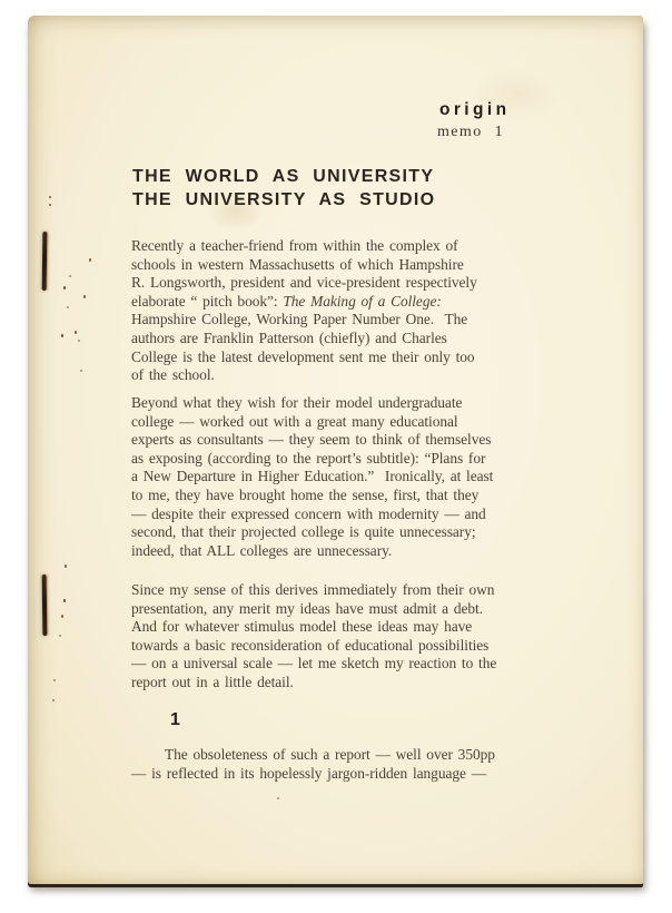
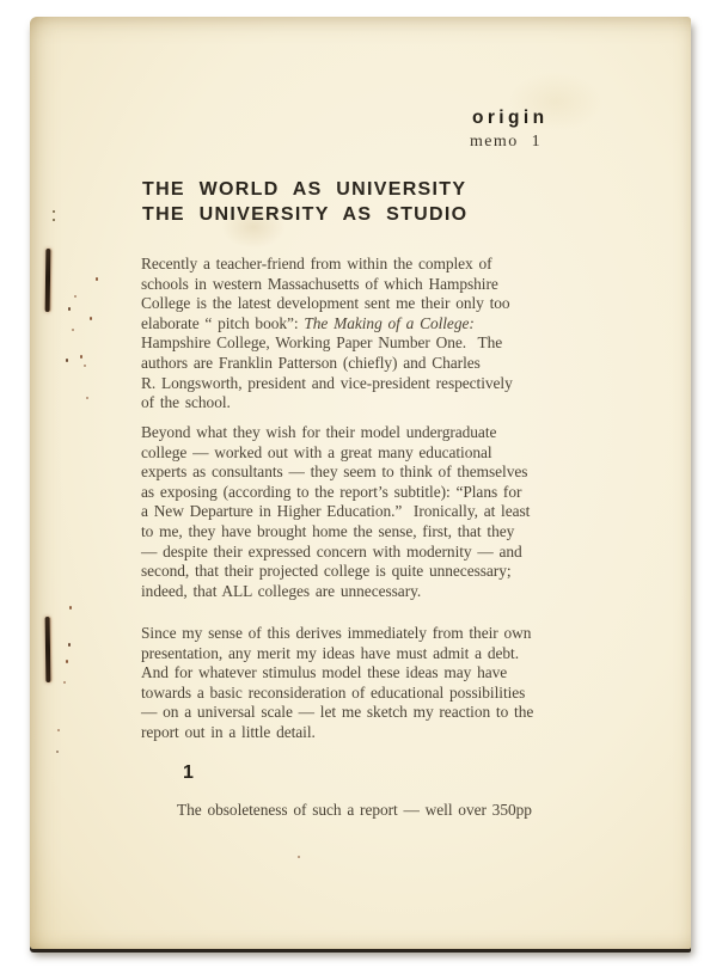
  origin
  memo
  1
  THE WORLD AS UNIVERSITY
  THE UNIVERSITY AS STUDIO
  Recently a teacher-friend from within the complex of
  schools in western Massachusetts of which Hampshire
- R. Longsworth, president and vice-president respectively
+ College is the latest development sent me their only too
  elaborate “ pitch book”: The Making of a College:
  Hampshire College, Working Paper Number One. The
  authors are Franklin Patterson (chiefly) and Charles
- College is the latest development sent me their only too
+ R. Longsworth, president and vice-president respectively
  of the school.
  Beyond what they wish for their model undergraduate
  college — worked out with a great many educational
  experts as consultants — they seem to think of themselves
  as exposing (according to the report’s subtitle): “Plans for
  a New Departure in Higher Education.” Ironically, at least
  to me, they have brought home the sense, first, that they
  — despite their expressed concern with modernity — and
  second, that their projected college is quite unnecessary;
  indeed, that ALL colleges are unnecessary.
  Since my sense of this derives immediately from their own
  presentation, any merit my ideas have must admit a debt.
  And for whatever stimulus model these ideas may have
  towards a basic reconsideration of educational possibilities
  — on a universal scale — let me sketch my reaction to the
  report out in a little detail.
  1
  The obsoleteness of such a report — well over 350pp
- — is reflected in its hopelessly jargon-ridden language —
